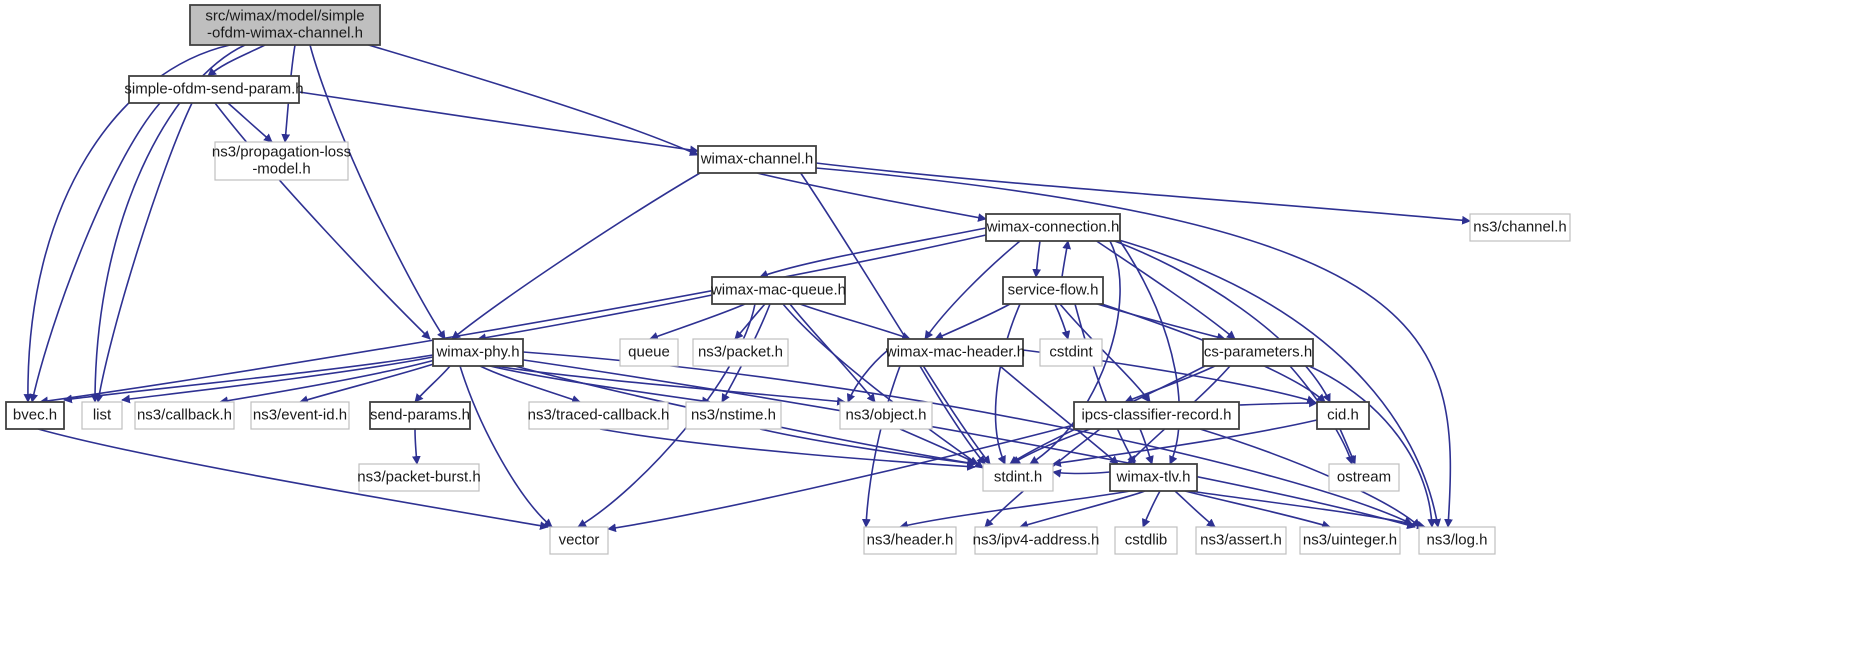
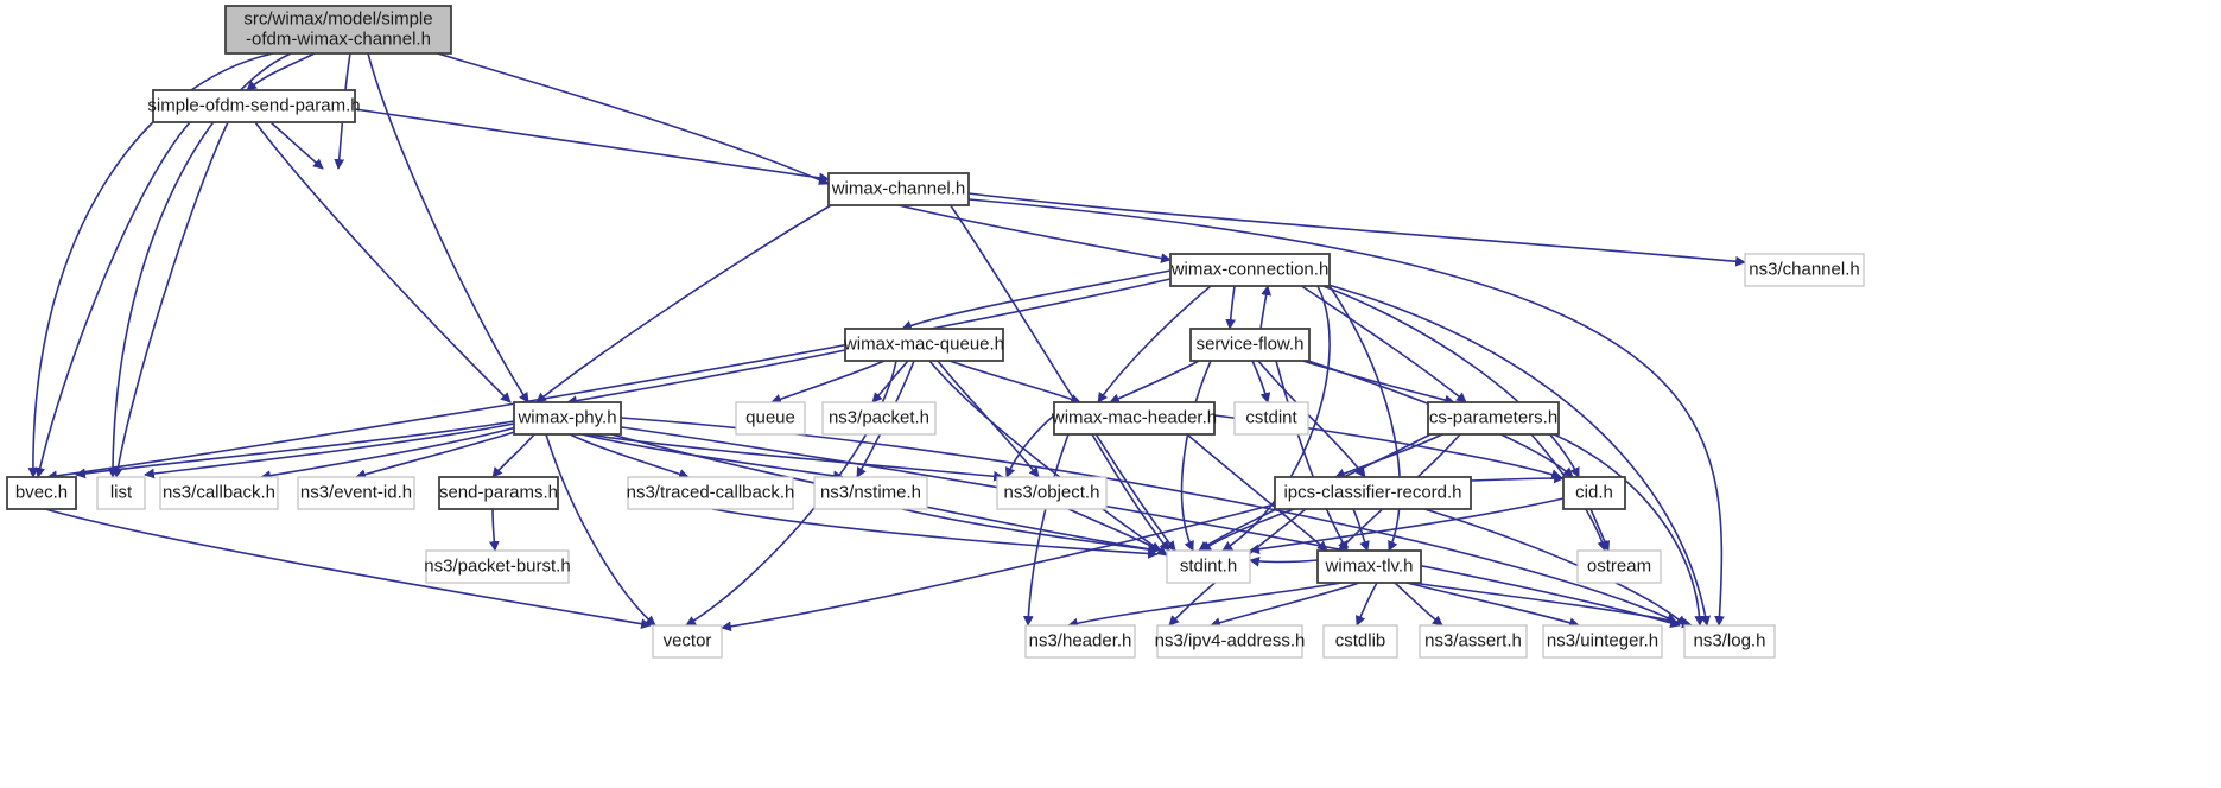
  src/wimax/model/simple
  -ofdm-wimax-channel.h
  simple-ofdm-send-param.h
- ns3/propagation-loss
- -model.h
  wimax-channel.h
  ns3/channel.h
  wimax-connection.h
  wimax-mac-queue.h
  service-flow.h
  wimax-phy.h
  queue
  ns3/packet.h
  wimax-mac-header.h
  cstdint
  cs-parameters.h
  bvec.h
  list
  ns3/callback.h
  ns3/event-id.h
  send-params.h
  ns3/traced-callback.h
  ns3/nstime.h
  ns3/object.h
  ipcs-classifier-record.h
  cid.h
  ns3/packet-burst.h
  stdint.h
  wimax-tlv.h
  ostream
  vector
  ns3/header.h
  ns3/ipv4-address.h
  cstdlib
  ns3/assert.h
  ns3/uinteger.h
  ns3/log.h
